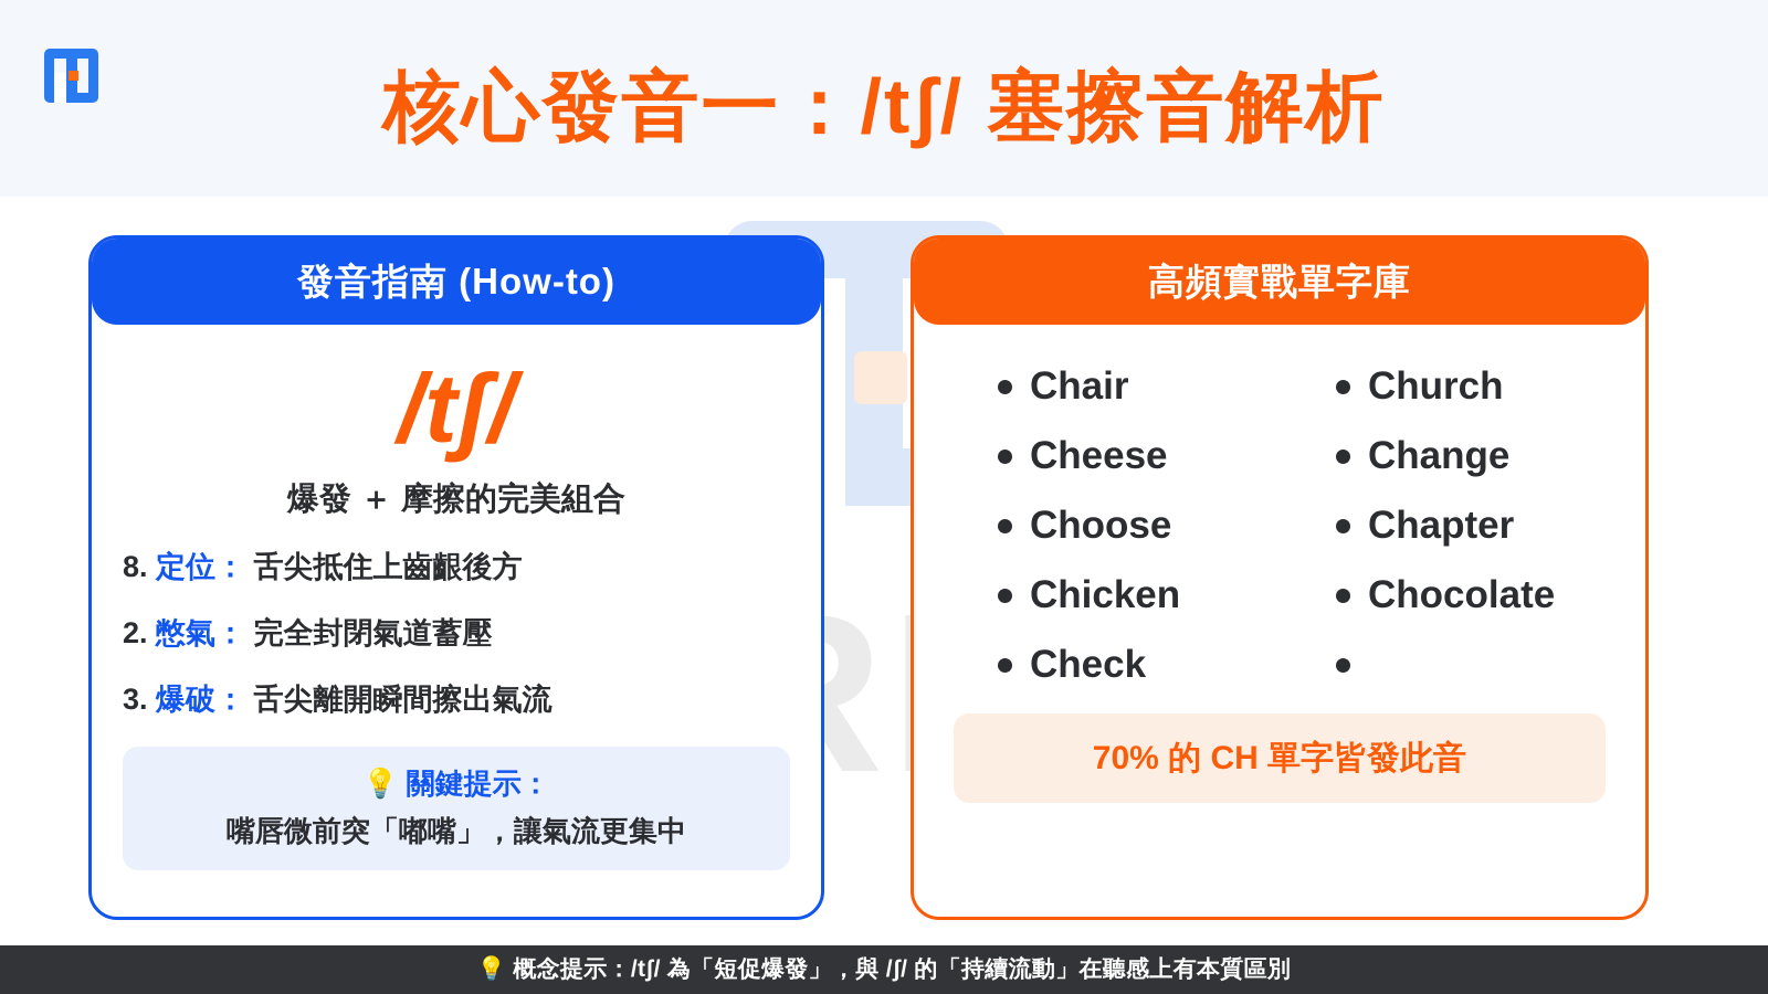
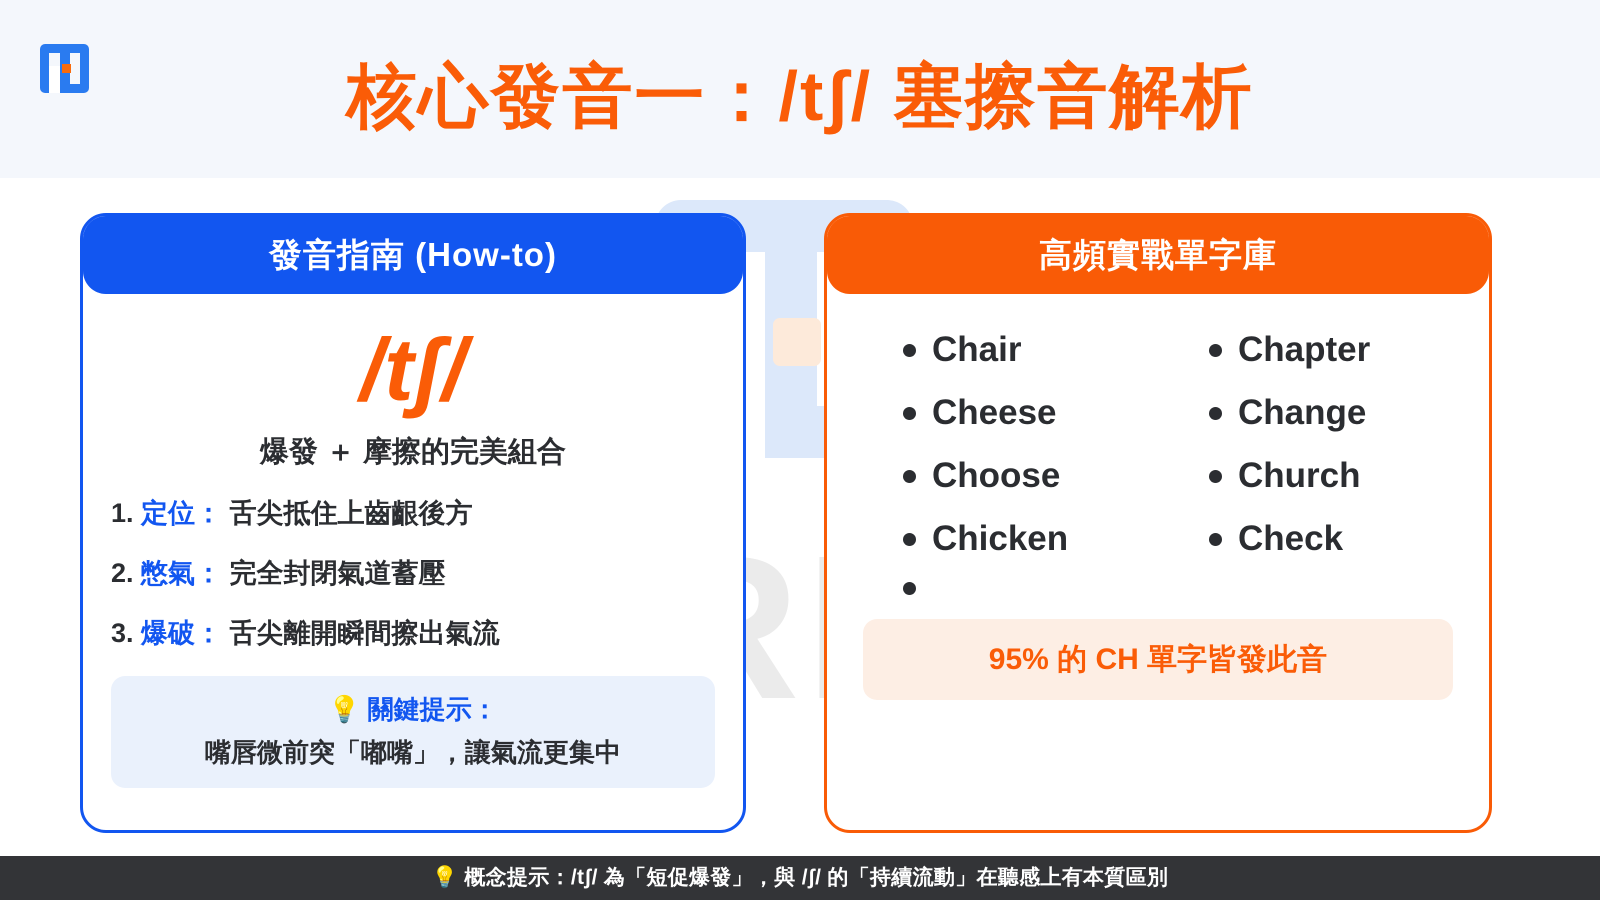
  核心發音一：/tʃ/ 塞擦音解析
  發音指南 (How-to)
  /tʃ/
  爆發 ＋ 摩擦的完美組合
- 8. 定位： 舌尖抵住上齒齦後方
+ 1. 定位： 舌尖抵住上齒齦後方
  2. 憋氣： 完全封閉氣道蓄壓
  3. 爆破： 舌尖離開瞬間擦出氣流
  💡 關鍵提示：
  嘴唇微前突「嘟嘴」，讓氣流更集中
  高頻實戰單字庫
  Chair
- Church
+ Chapter
  Cheese
  Change
  Choose
- Chapter
+ Church
  Chicken
- Chocolate
  Check
- 70% 的 CH 單字皆發此音
+ 95% 的 CH 單字皆發此音
  💡
  概念提示：/tʃ/ 為「短促爆發」，與 /ʃ/ 的「持續流動」在聽感上有本質區別
